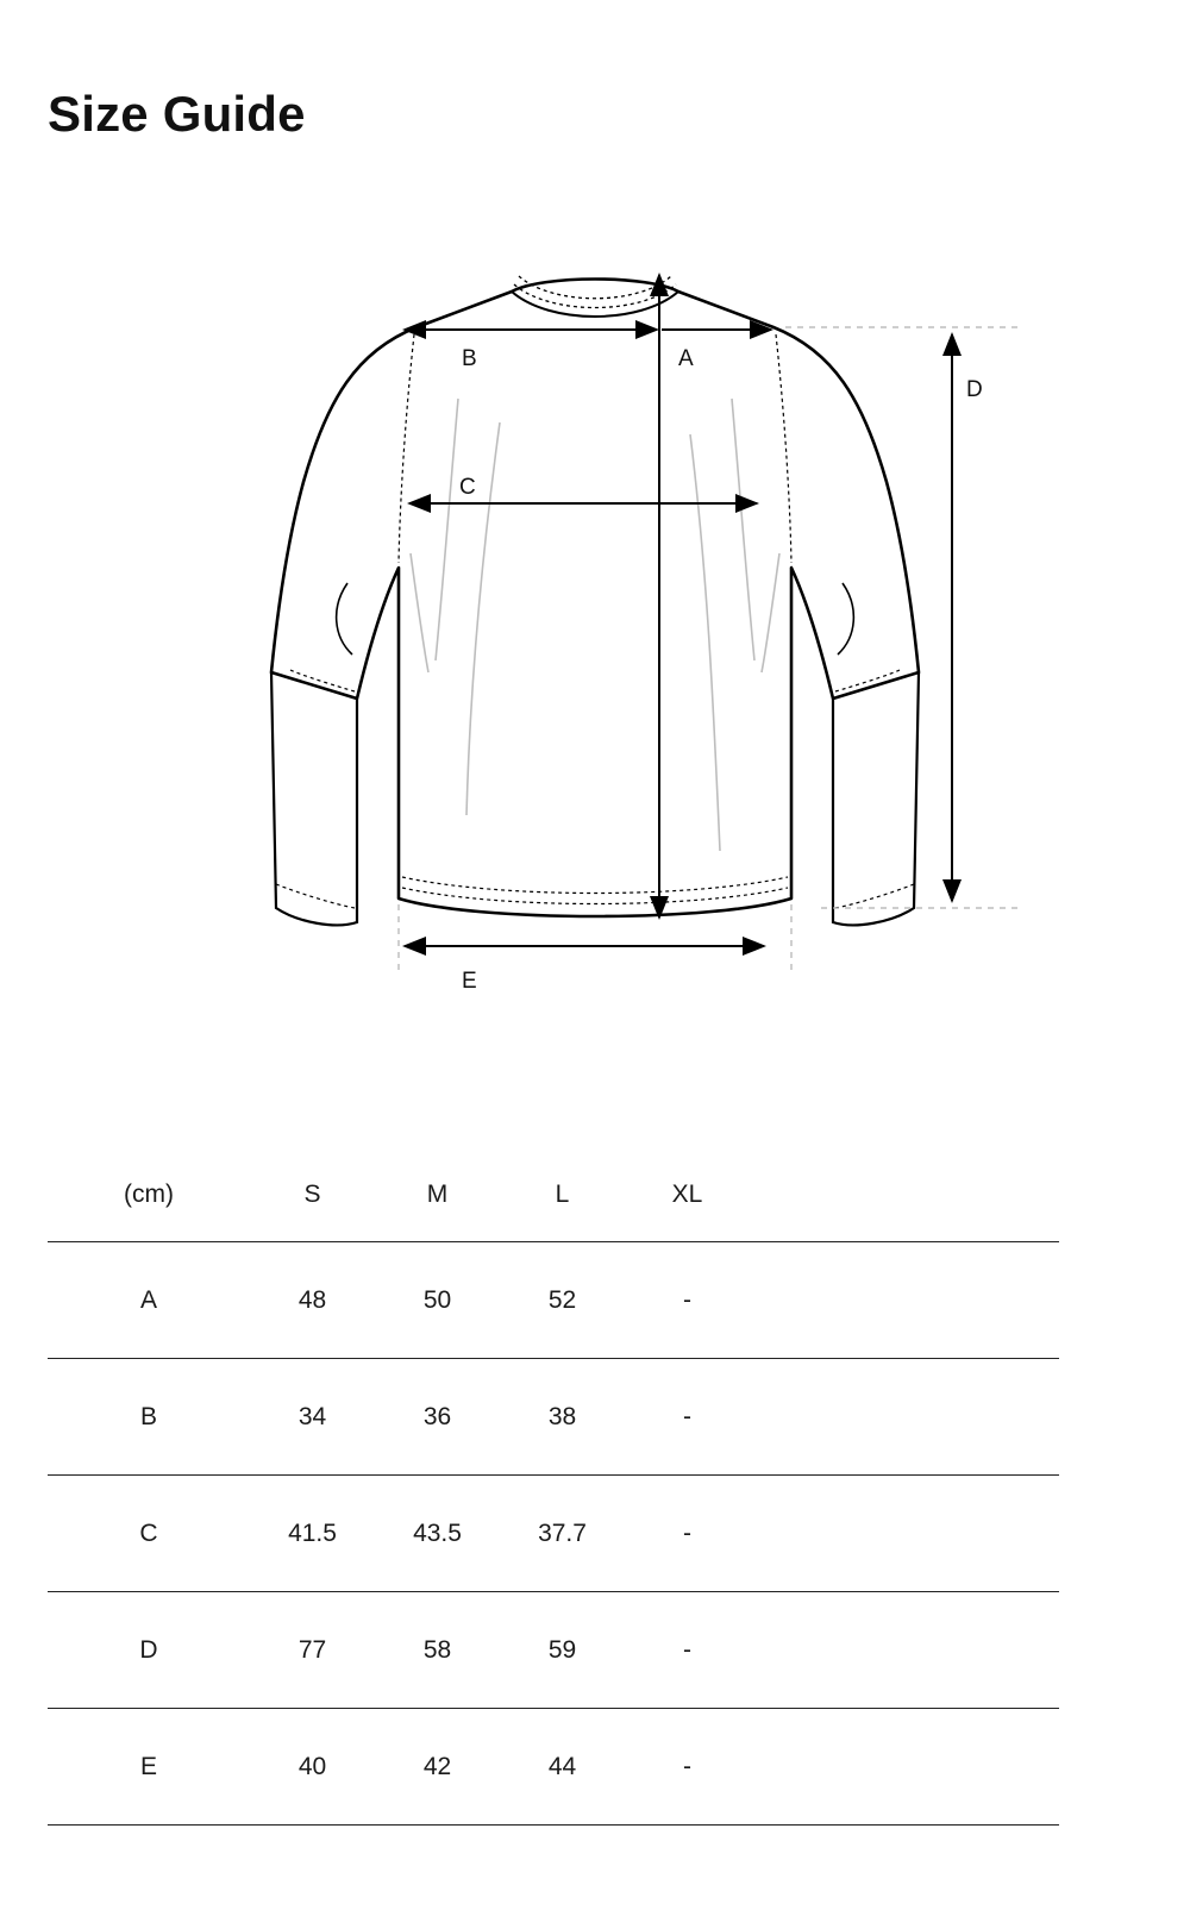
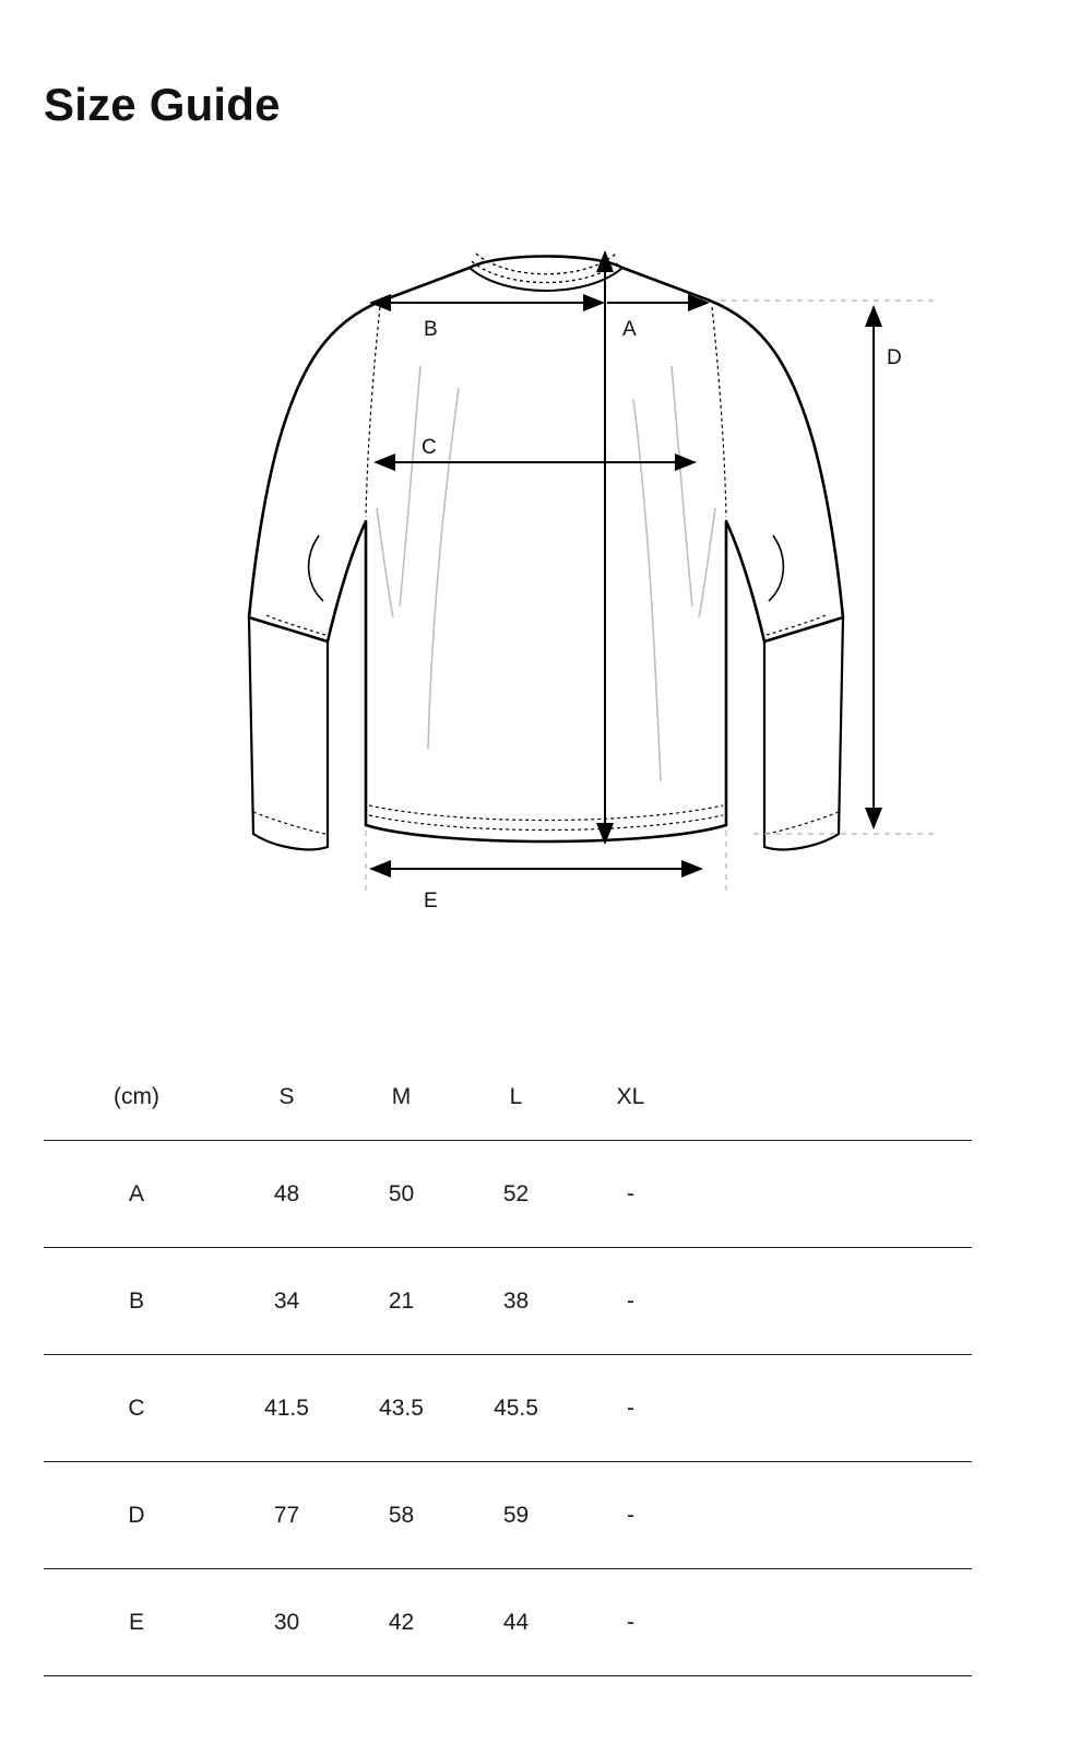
  Size Guide
  B
  A
  C
  D
  E
  (cm)	S	M	L	XL
  A	48	50	52	-
- B	34	36	38	-
+ B	34	21	38	-
- C	41.5	43.5	37.7	-
+ C	41.5	43.5	45.5	-
  D	77	58	59	-
- E	40	42	44	-
+ E	30	42	44	-
